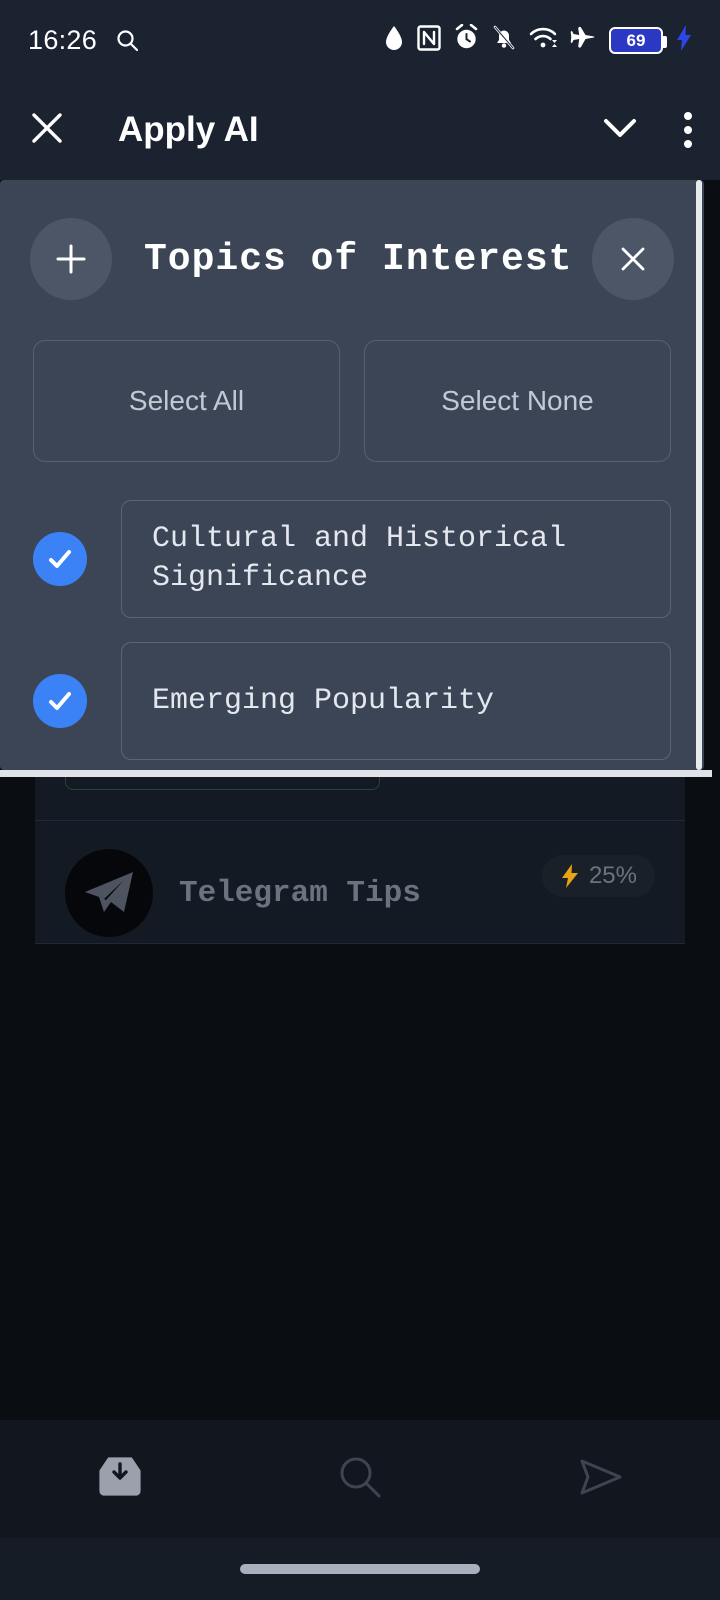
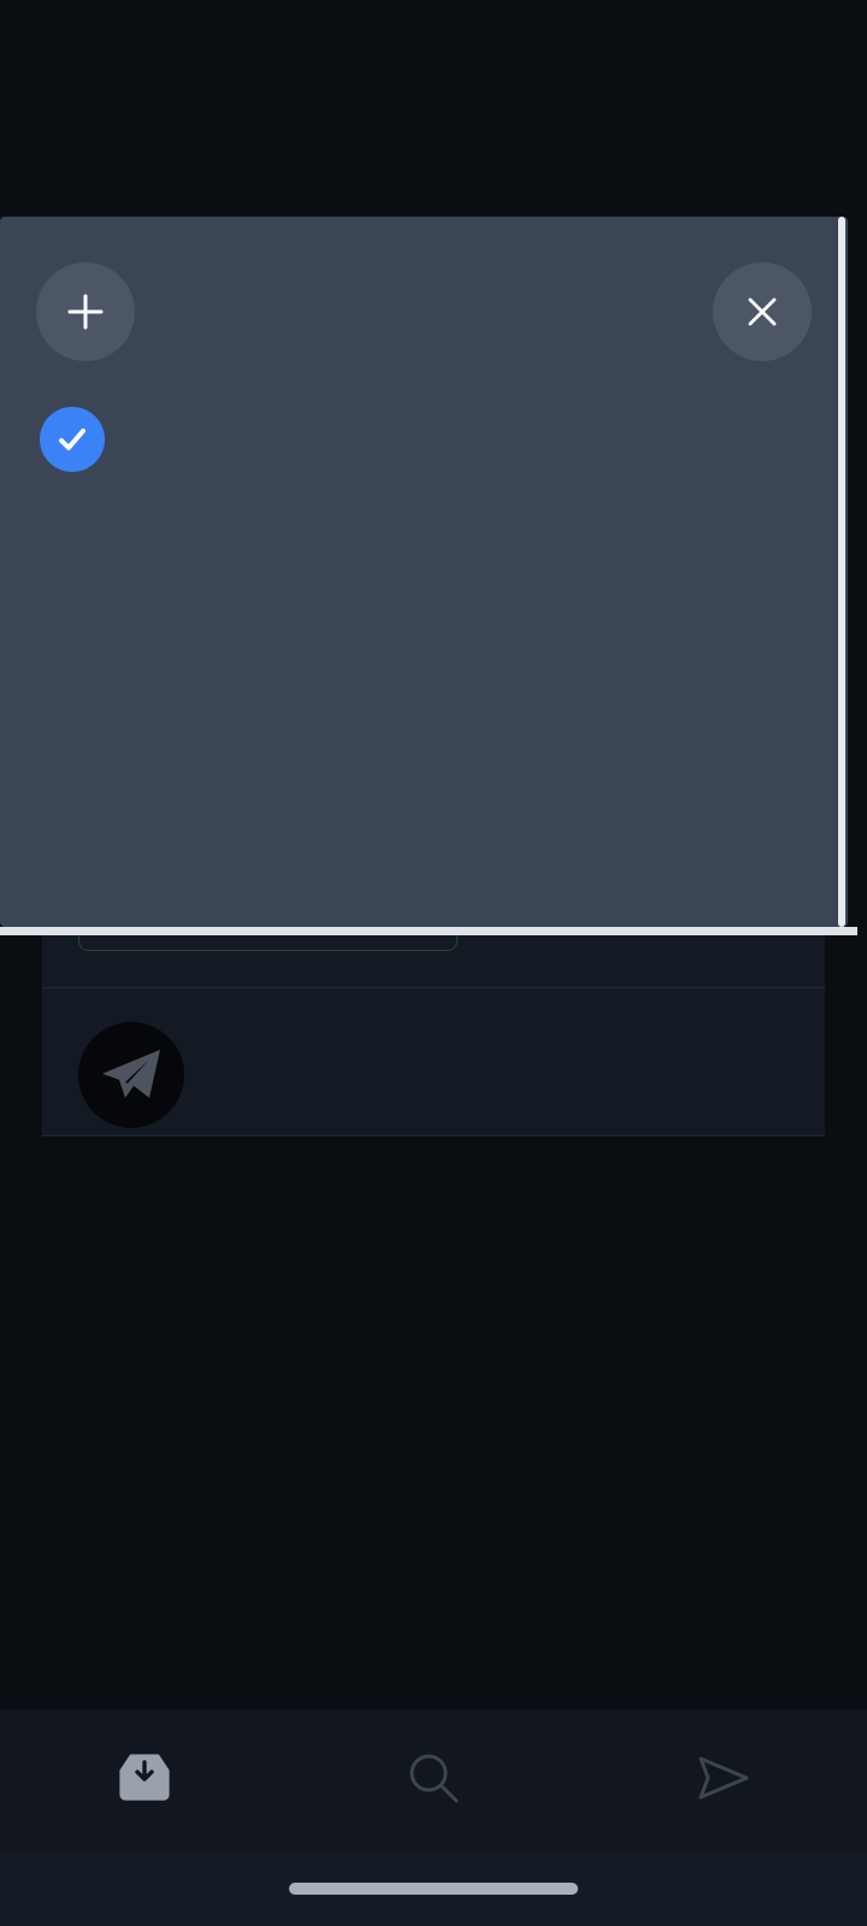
- 16:26
- 69
- Apply AI
- Telegram Tips
- 25%
- Topics of Interest
- Select All
- Select None
- Cultural and Historical Significance
- Emerging Popularity
